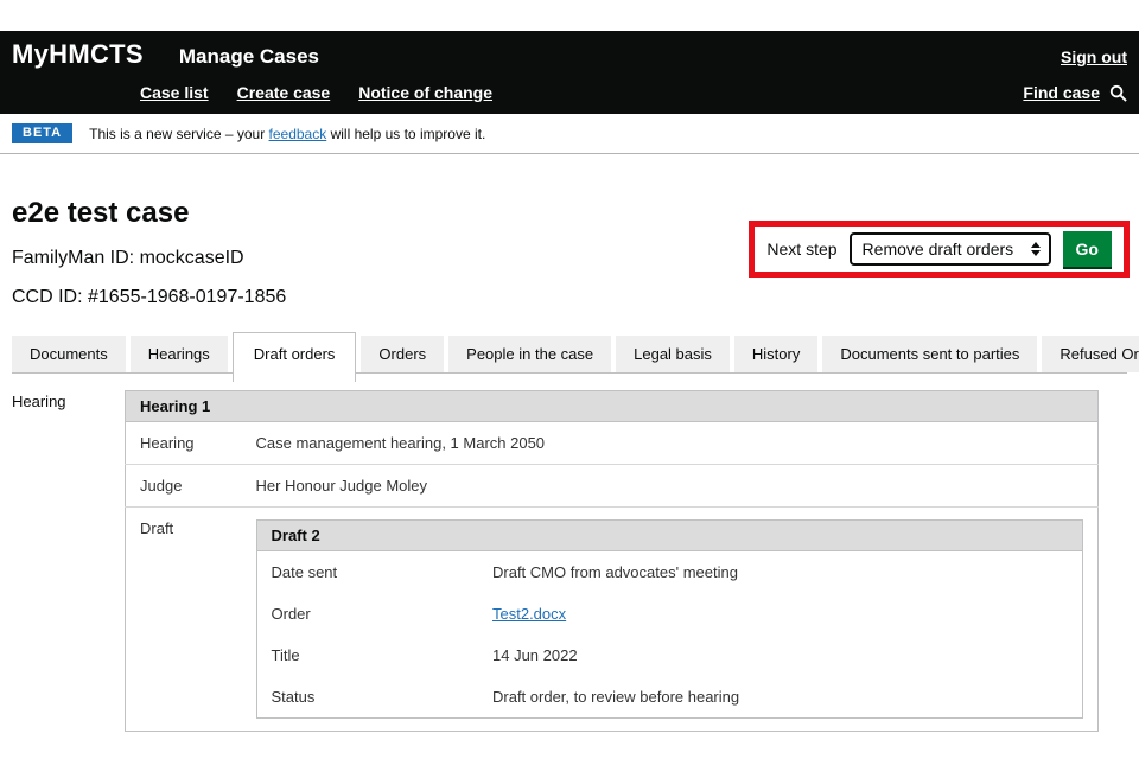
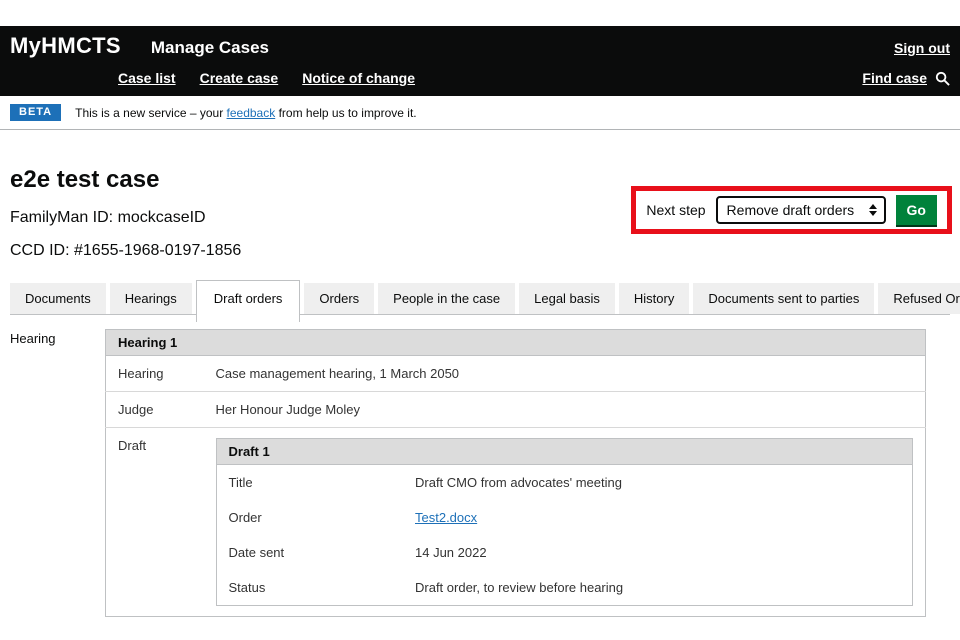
  MyHMCTS
  Manage Cases
  Sign out
  Case list
  Create case
  Notice of change
  Find case
  BETA
- This is a new service – your feedback will help us to improve it.
+ This is a new service – your feedback from help us to improve it.
  e2e test case
  FamilyMan ID: mockcaseID
  CCD ID: #1655-1968-0197-1856
  Next step
  Remove draft orders
  Go
  Documents
  Hearings
  Draft orders
  Orders
  People in the case
  Legal basis
  History
  Documents sent to parties
  Hearing
  Hearing 1
  Hearing	Case management hearing, 1 March 2050
  Judge	Her Honour Judge Moley
  Draft
- Draft 2
+ Draft 1
- Date sent	Draft CMO from advocates' meeting
+ Title	Draft CMO from advocates' meeting
  Order	Test2.docx
- Title	14 Jun 2022
+ Date sent	14 Jun 2022
  Status	Draft order, to review before hearing
